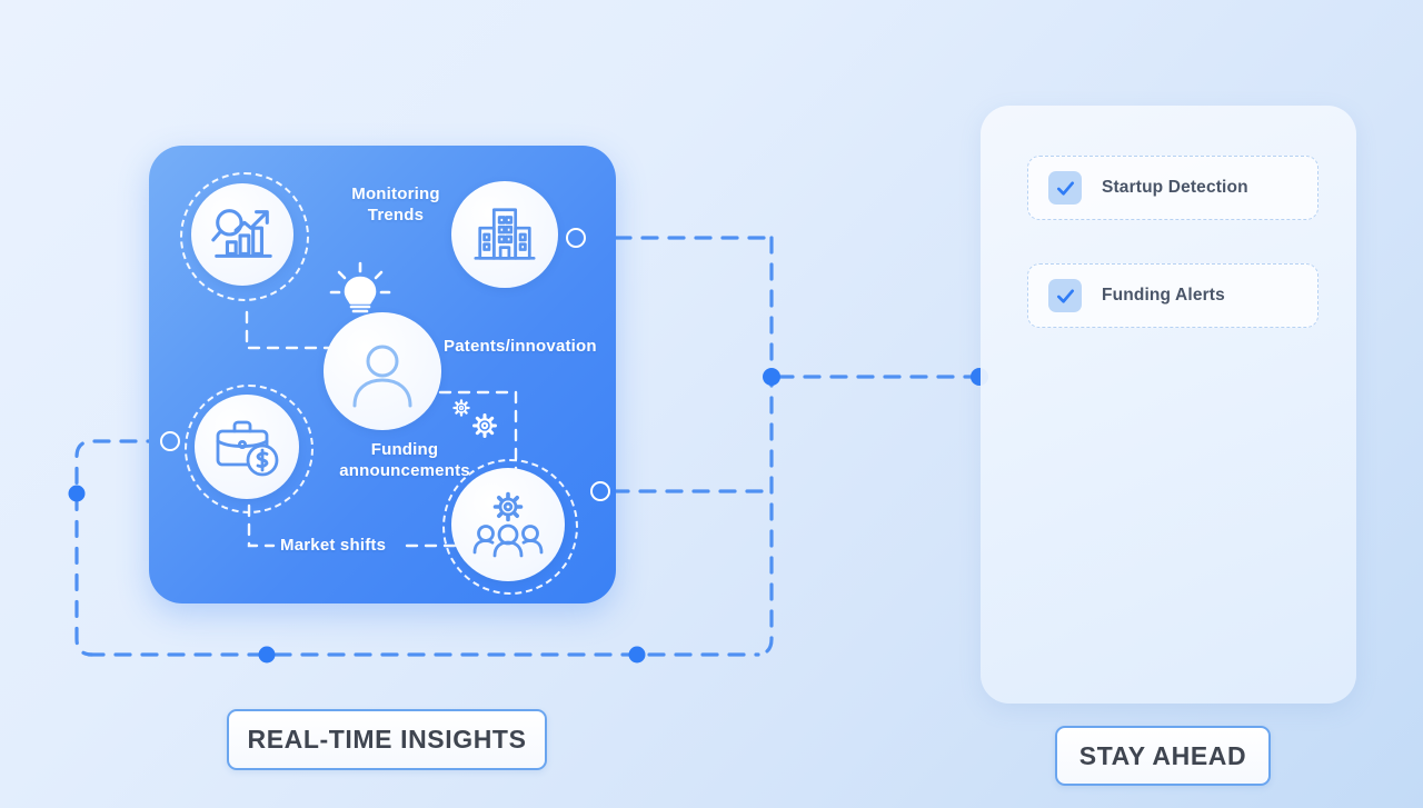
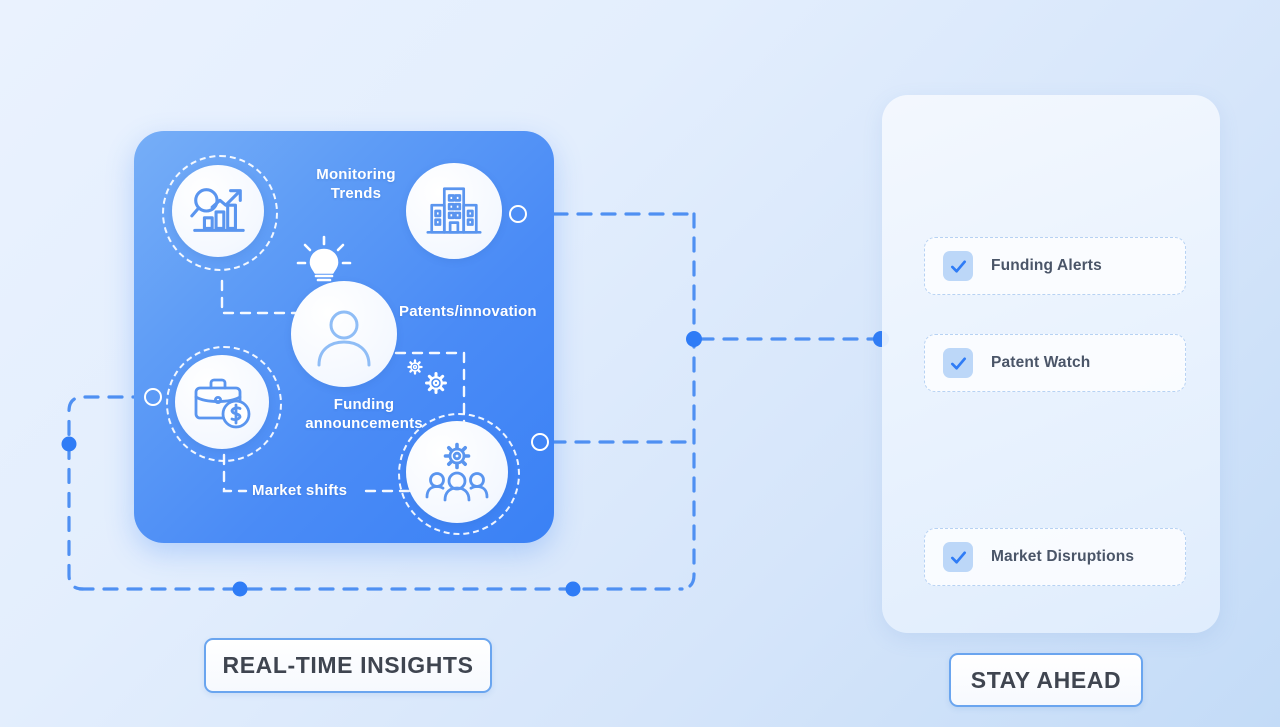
  Monitoring
  Trends
  Patents/innovation
  Funding
  announcements
  Market shifts
- Startup Detection
  Funding Alerts
+ Patent Watch
+ Market Disruptions
  REAL-TIME INSIGHTS
  STAY AHEAD
